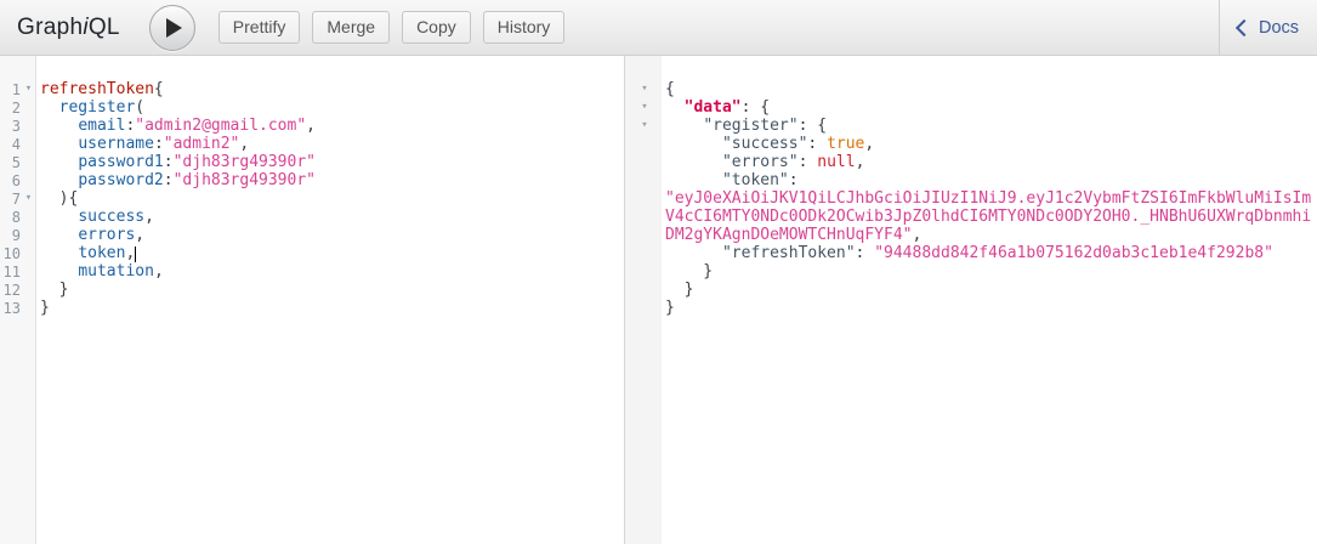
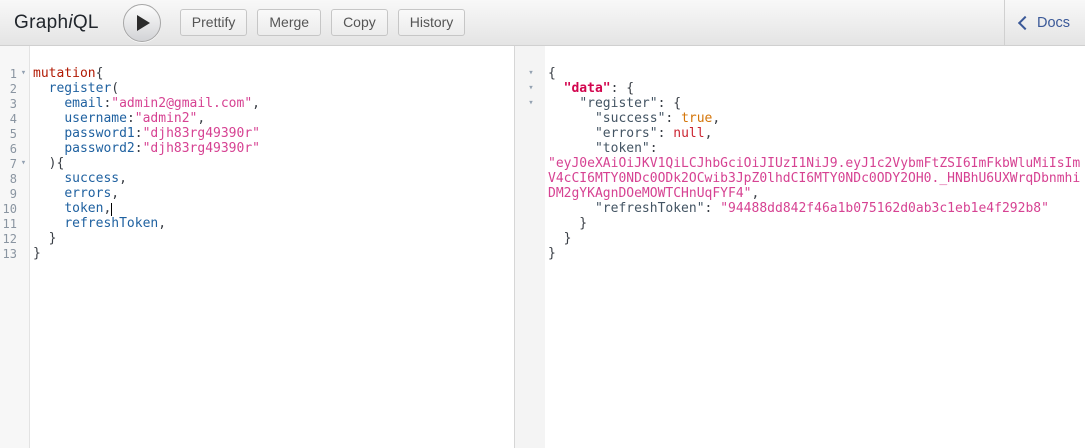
  GraphiQL
  Prettify
  Merge
  Copy
  History
  Docs
  1
  ▾
- refreshToken{
+ mutation{
  2
  register(
  3
  email:"admin2@gmail.com",
  4
  username:"admin2",
  5
  password1:"djh83rg49390r"
  6
  password2:"djh83rg49390r"
  7
  ▾
  ){
  8
  success,
  9
  errors,
  10
  token,
  11
- mutation,
+ refreshToken,
  12
  }
  13
  }
  ▾
  {
  ▾
  "data": {
  ▾
  "register": {
  "success": true,
  "errors": null,
  "token":
  "eyJ0eXAiOiJKV1QiLCJhbGciOiJIUzI1NiJ9.eyJ1c2VybmFtZSI6ImFkbWluMiIsIm
  V4cCI6MTY0NDc0ODk2OCwib3JpZ0lhdCI6MTY0NDc0ODY2OH0._HNBhU6UXWrqDbnmhi
  DM2gYKAgnDOeMOWTCHnUqFYF4",
  "refreshToken": "94488dd842f46a1b075162d0ab3c1eb1e4f292b8"
  }
  }
  }
